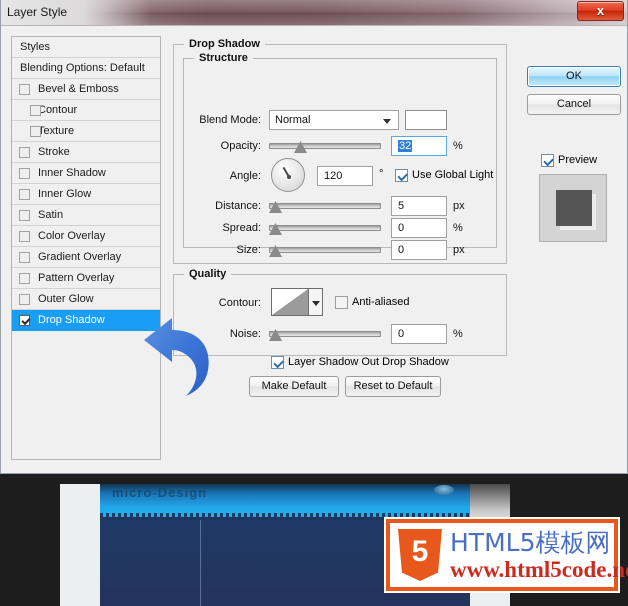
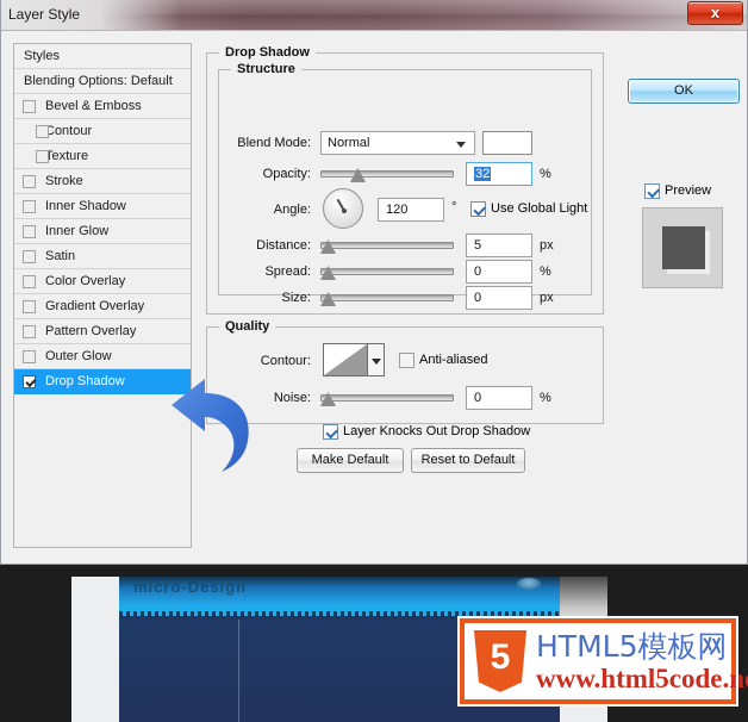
  micro-Design
  5
  HTML5模板网
  www.html5code.n
  Layer Style
  x
  Styles
  Blending Options: Default
  Bevel & Emboss
  Contour
  exture
  Stroke
  Inner Shadow
  Inner Glow
  Satin
  Color Overlay
  Gradient Overlay
  Pattern Overlay
  Outer Glow
  Drop Shadow
  Drop Shadow
  Structure
  Blend Mode:
  Normal
  Opacity:
  32
  %
  Angle:
  120
  °
  Use Global Light
  Distance:
  5
  px
  Spread:
  0
  %
  Size:
  0
  px
  Quality
  Contour:
  Anti-aliased
  Noise:
  0
  %
- Layer Shadow Out Drop Shadow
+ Layer Knocks Out Drop Shadow
  Make Default
  Reset to Default
  OK
- Cancel
  Preview
